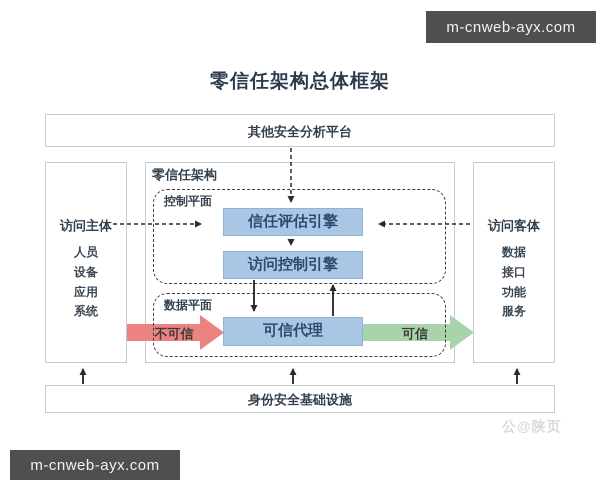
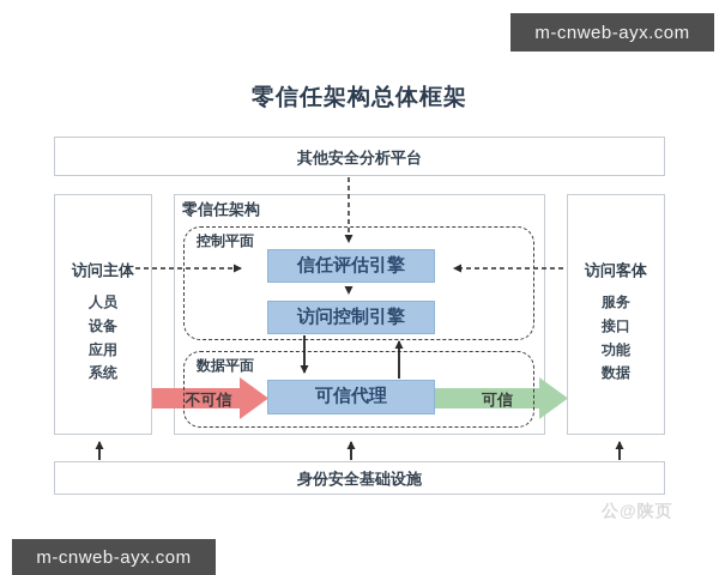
  零信任架构总体框架
  其他安全分析平台
  访问主体
  人员
  设备
  应用
  系统
  访问客体
- 数据
+ 服务
  接口
  功能
- 服务
+ 数据
  零信任架构
  控制平面
  数据平面
  信任评估引擎
  访问控制引擎
  可信代理
  不可信
  可信
  身份安全基础设施
  m-cnweb-ayx.com
  m-cnweb-ayx.com
  公@陕页
